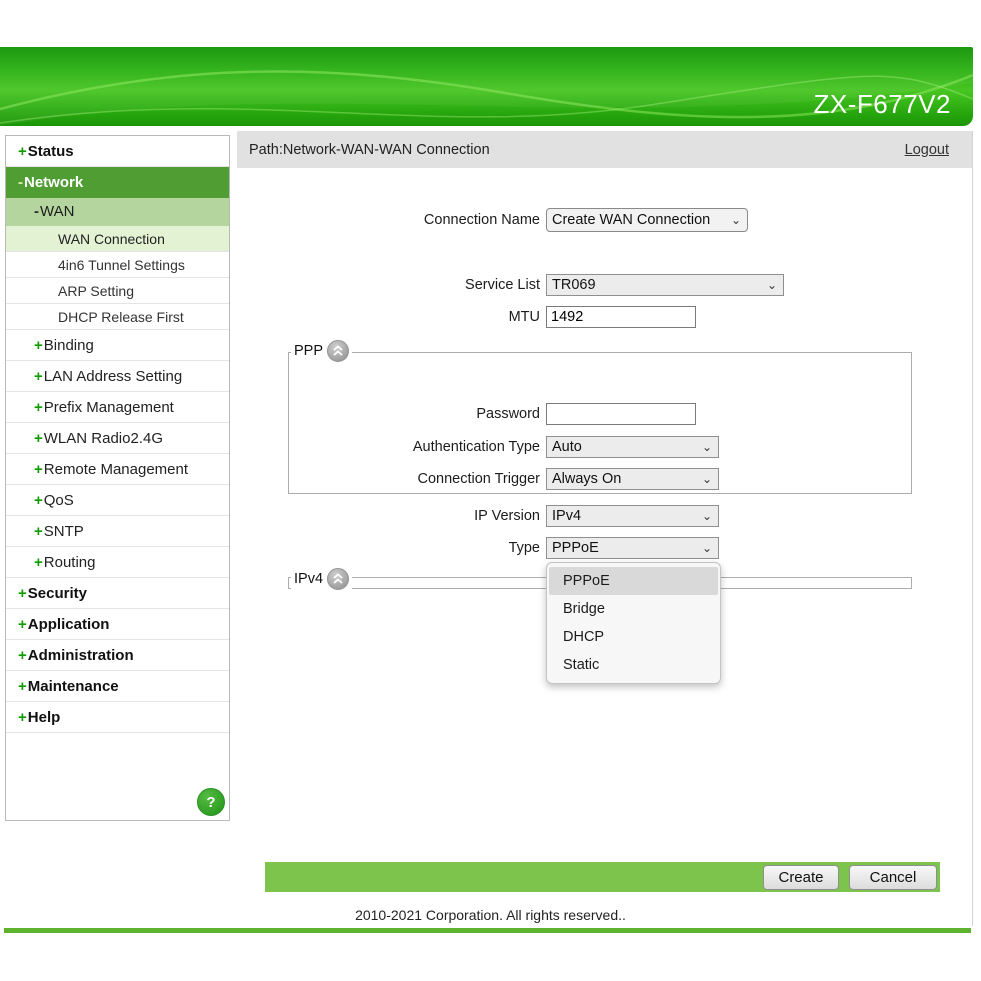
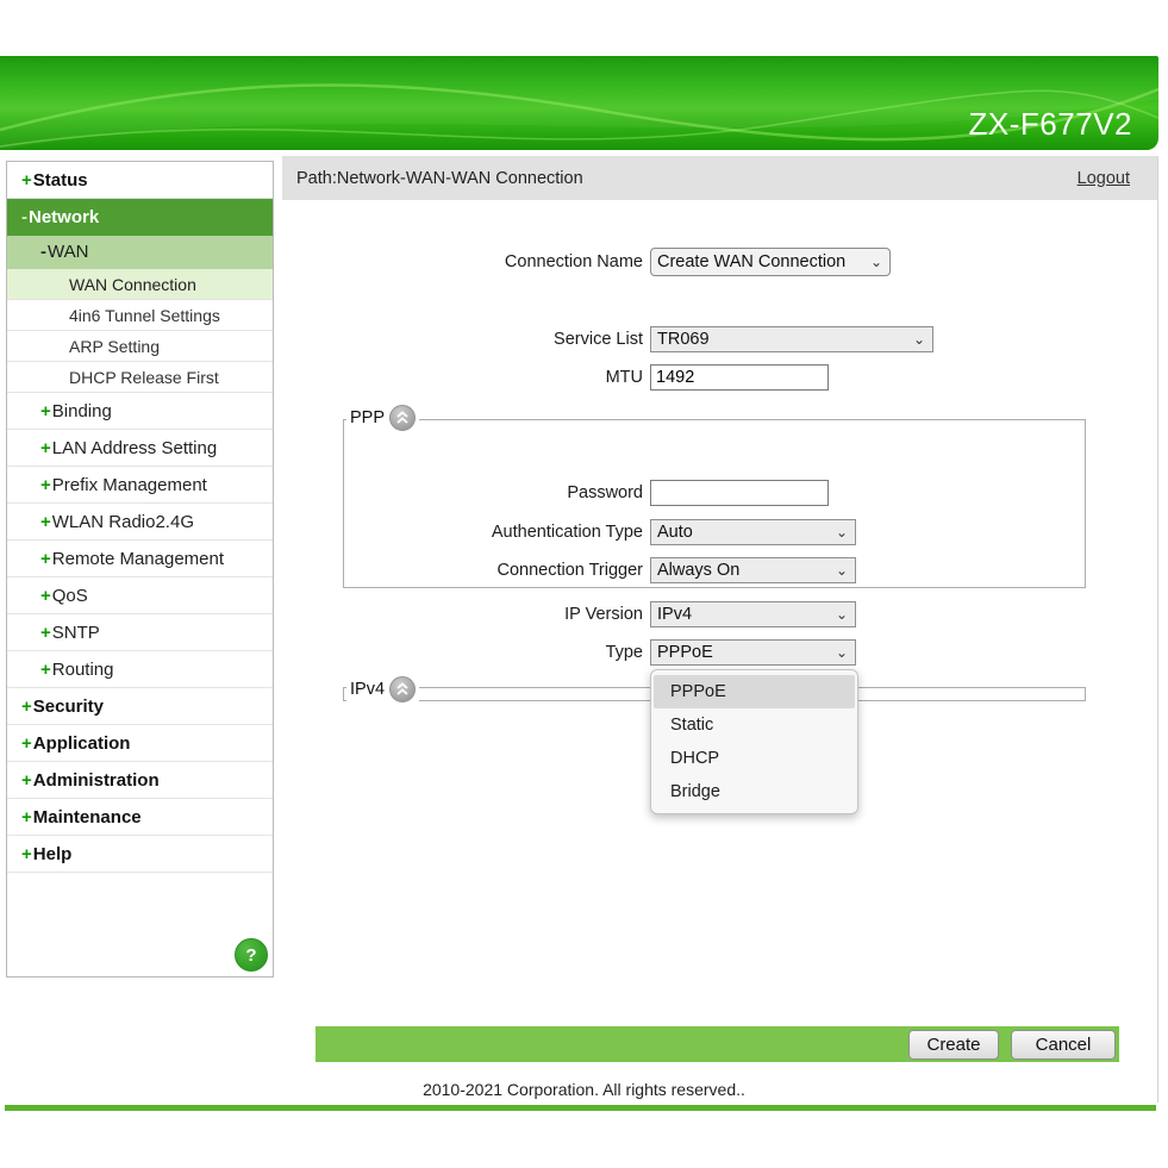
  ZX-F677V2
  Path:Network-WAN-WAN Connection
  Logout
  +
  Status
  -
  Network
  -
  WAN
  WAN Connection
  4in6 Tunnel Settings
  ARP Setting
  DHCP Release First
  +
  Binding
  +
  LAN Address Setting
  +
  Prefix Management
  +
  WLAN Radio2.4G
  +
  Remote Management
  +
  QoS
  +
  SNTP
  +
  Routing
  +
  Security
  +
  Application
  +
  Administration
  +
  Maintenance
  +
  Help
  ?
  Connection Name
  Create WAN Connection
  ⌄
  Service List
  TR069
  ⌄
  MTU
  1492
  PPP
  Password
  Authentication Type
  Auto
  ⌄
  Connection Trigger
  Always On
  ⌄
  IP Version
  IPv4
  ⌄
  Type
  PPPoE
  ⌄
  IPv4
  PPPoE
- Bridge
+ Static
  DHCP
- Static
+ Bridge
  Create
  Cancel
  2010-2021 Corporation. All rights reserved..
